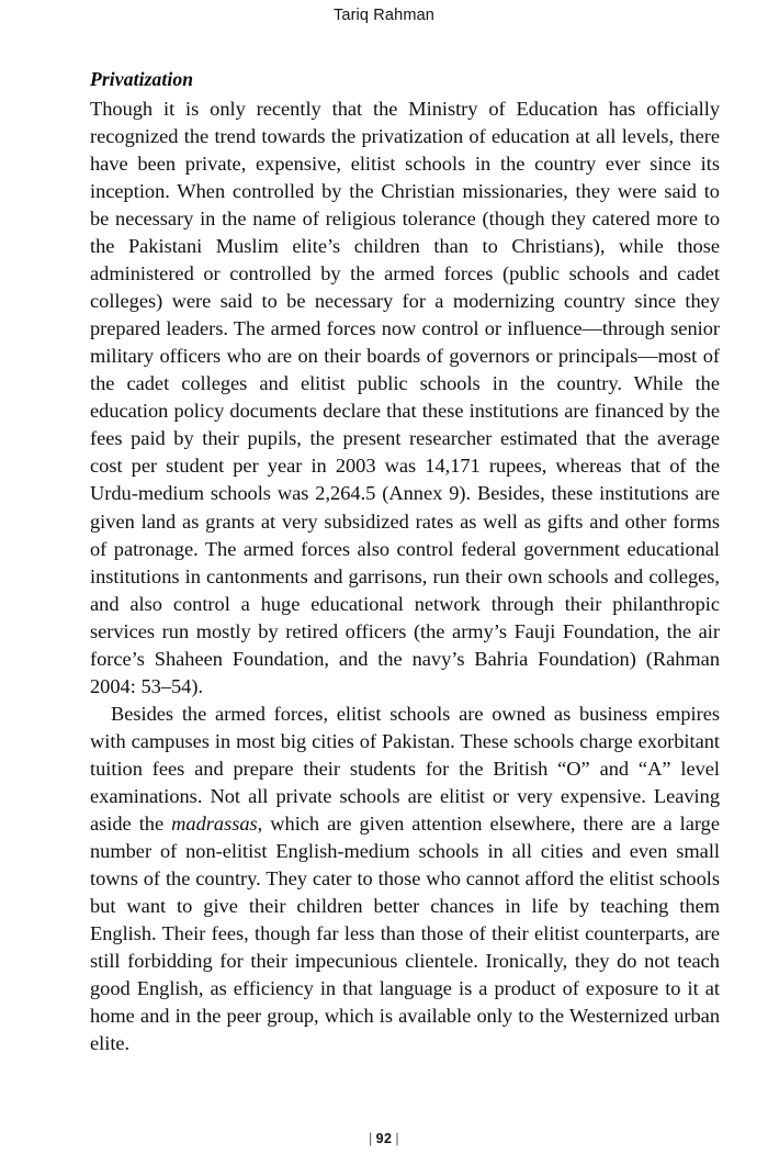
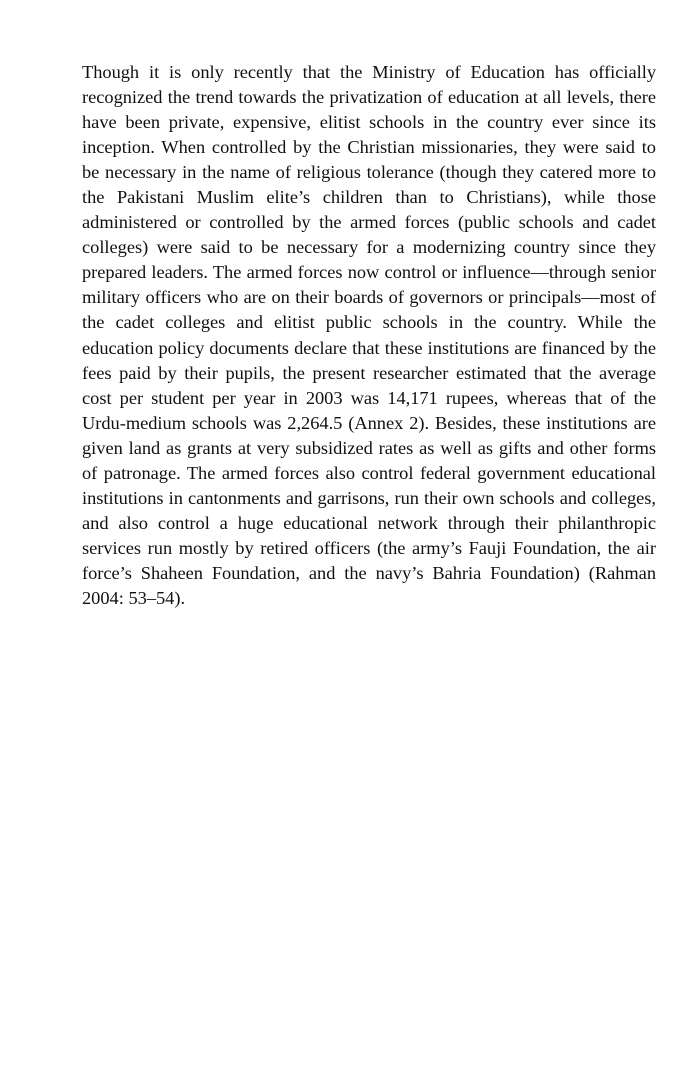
- Tariq Rahman
- Privatization
- Though it is only recently that the Ministry of Education has officially recognized the trend towards the privatization of education at all levels, there have been private, expensive, elitist schools in the country ever since its inception. When controlled by the Christian missionaries, they were said to be necessary in the name of religious tolerance (though they catered more to the Pakistani Muslim elite’s children than to Christians), while those administered or controlled by the armed forces (public schools and cadet colleges) were said to be necessary for a modernizing country since they prepared leaders. The armed forces now control or influence—through senior military officers who are on their boards of governors or principals—most of the cadet colleges and elitist public schools in the country. While the education policy documents declare that these institutions are financed by the fees paid by their pupils, the present researcher estimated that the average cost per student per year in 2003 was 14,171 rupees, whereas that of the Urdu-medium schools was 2,264.5 (Annex 9). Besides, these institutions are given land as grants at very subsidized rates as well as gifts and other forms of patronage. The armed forces also control federal government educational institutions in cantonments and garrisons, run their own schools and colleges, and also control a huge educational network through their philanthropic services run mostly by retired officers (the army’s Fauji Foundation, the air force’s Shaheen Foundation, and the navy’s Bahria Foundation) (Rahman 2004: 53–54).
+ Though it is only recently that the Ministry of Education has officially recognized the trend towards the privatization of education at all levels, there have been private, expensive, elitist schools in the country ever since its inception. When controlled by the Christian missionaries, they were said to be necessary in the name of religious tolerance (though they catered more to the Pakistani Muslim elite’s children than to Christians), while those administered or controlled by the armed forces (public schools and cadet colleges) were said to be necessary for a modernizing country since they prepared leaders. The armed forces now control or influence—through senior military officers who are on their boards of governors or principals—most of the cadet colleges and elitist public schools in the country. While the education policy documents declare that these institutions are financed by the fees paid by their pupils, the present researcher estimated that the average cost per student per year in 2003 was 14,171 rupees, whereas that of the Urdu-medium schools was 2,264.5 (Annex 2). Besides, these institutions are given land as grants at very subsidized rates as well as gifts and other forms of patronage. The armed forces also control federal government educational institutions in cantonments and garrisons, run their own schools and colleges, and also control a huge educational network through their philanthropic services run mostly by retired officers (the army’s Fauji Foundation, the air force’s Shaheen Foundation, and the navy’s Bahria Foundation) (Rahman 2004: 53–54).
- Besides the armed forces, elitist schools are owned as business empires with campuses in most big cities of Pakistan. These schools charge exorbitant tuition fees and prepare their students for the British “O” and “A” level examinations. Not all private schools are elitist or very expensive. Leaving aside the madrassas, which are given attention elsewhere, there are a large number of non-elitist English-medium schools in all cities and even small towns of the country. They cater to those who cannot afford the elitist schools but want to give their children better chances in life by teaching them English. Their fees, though far less than those of their elitist counterparts, are still forbidding for their impecunious clientele. Ironically, they do not teach good English, as efficiency in that language is a product of exposure to it at home and in the peer group, which is available only to the Westernized urban elite.
- | 92 |
